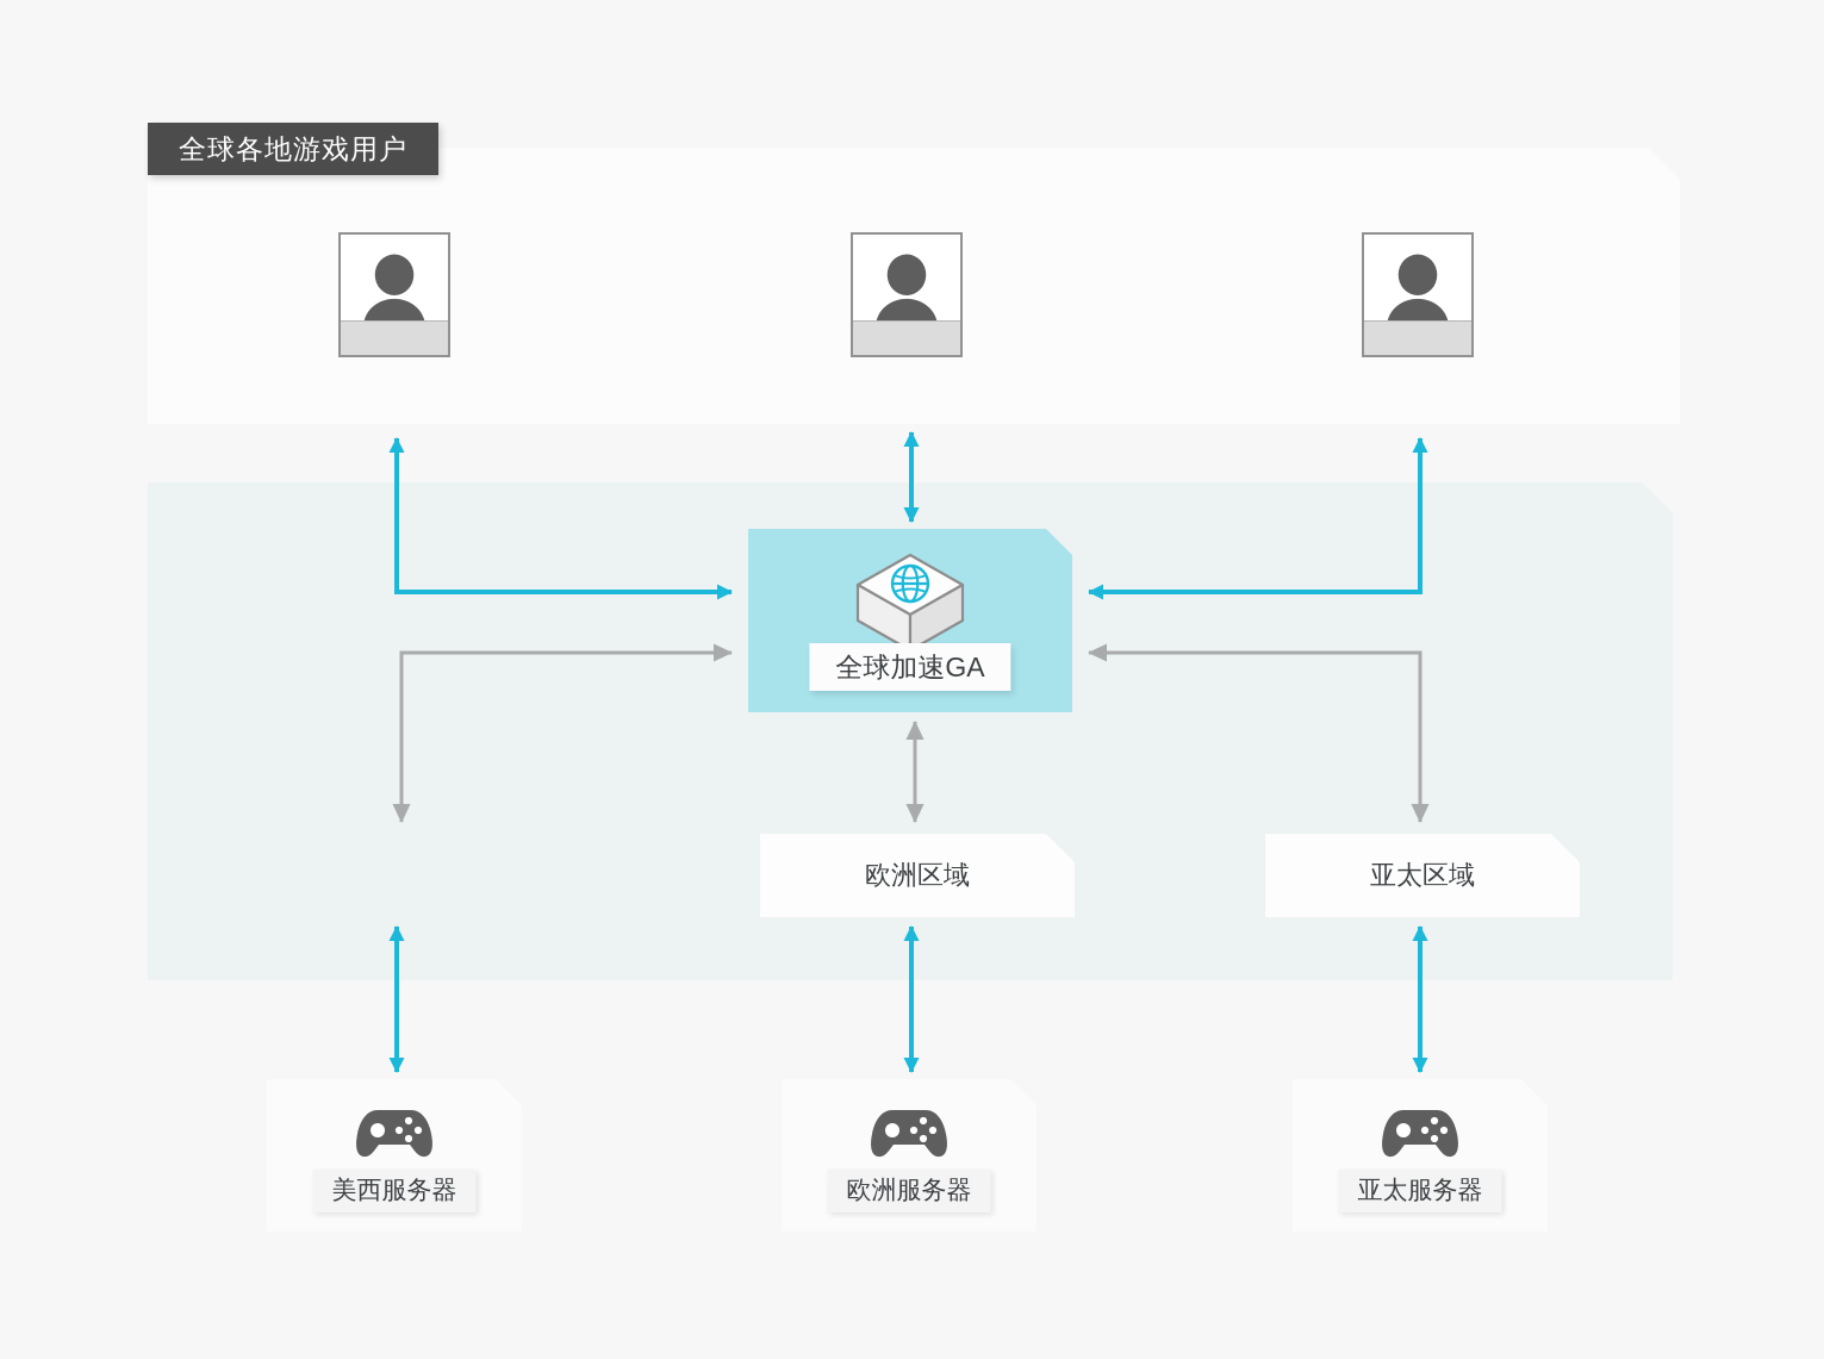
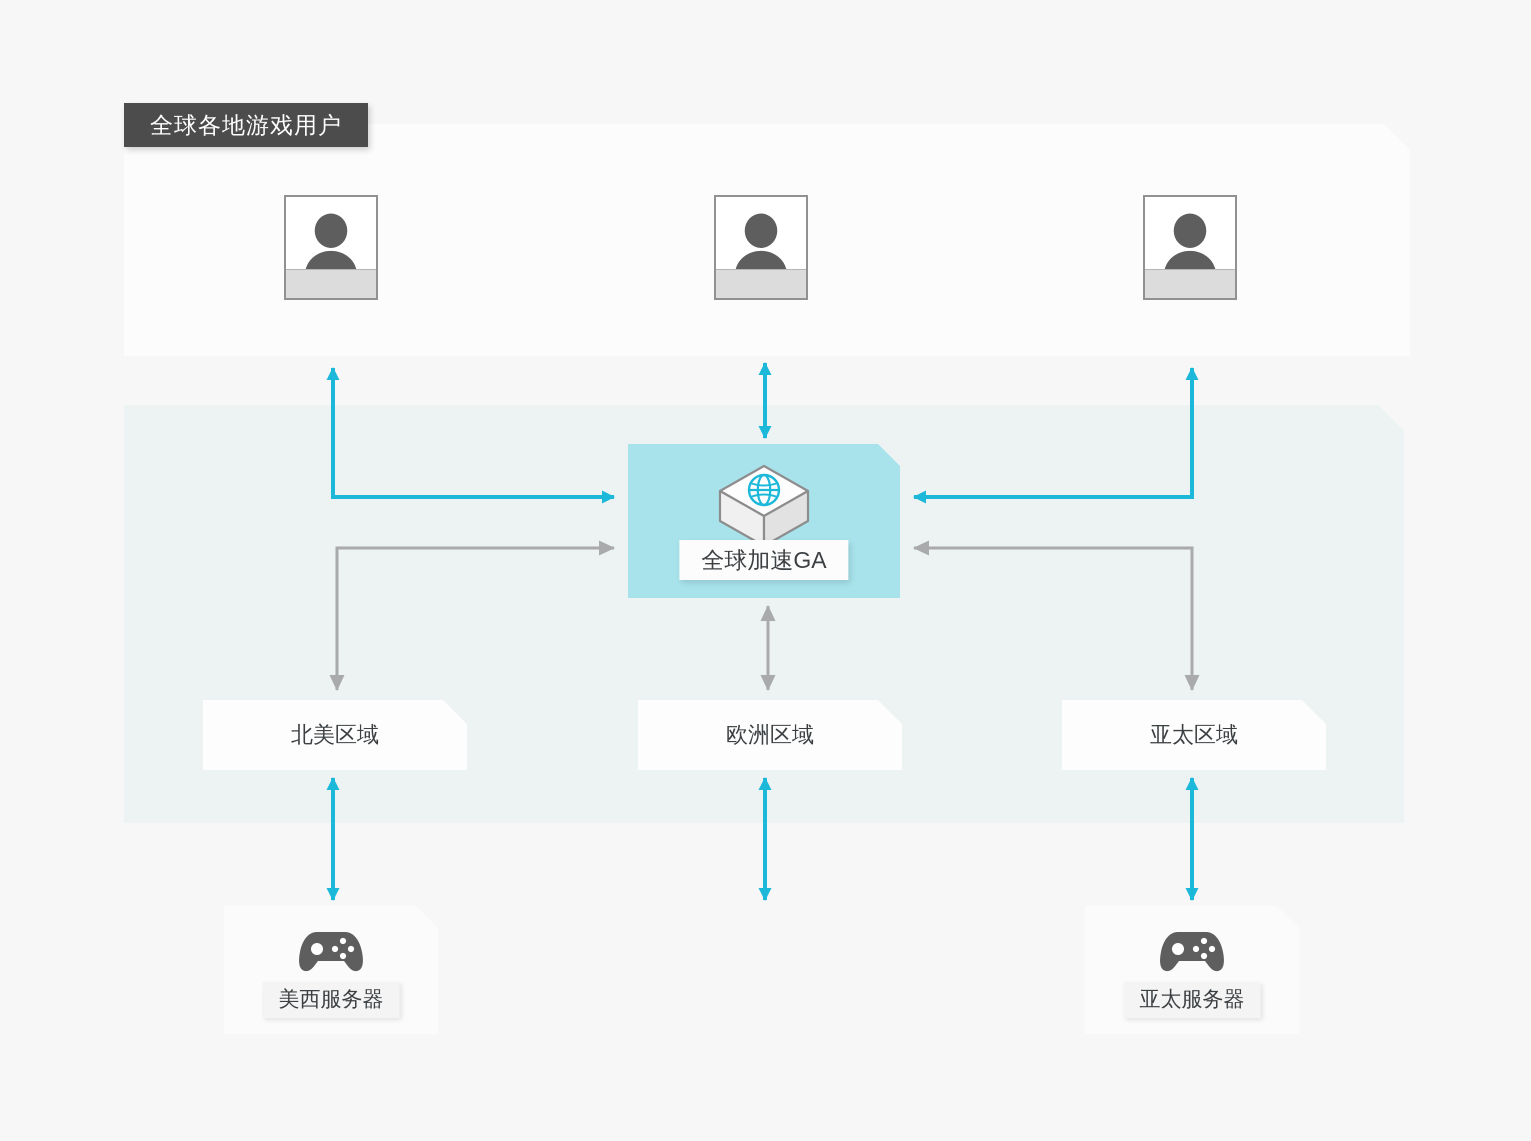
  全球各地游戏用户
  全球加速GA
+ 北美区域
  欧洲区域
  亚太区域
  美西服务器
- 欧洲服务器
  亚太服务器
